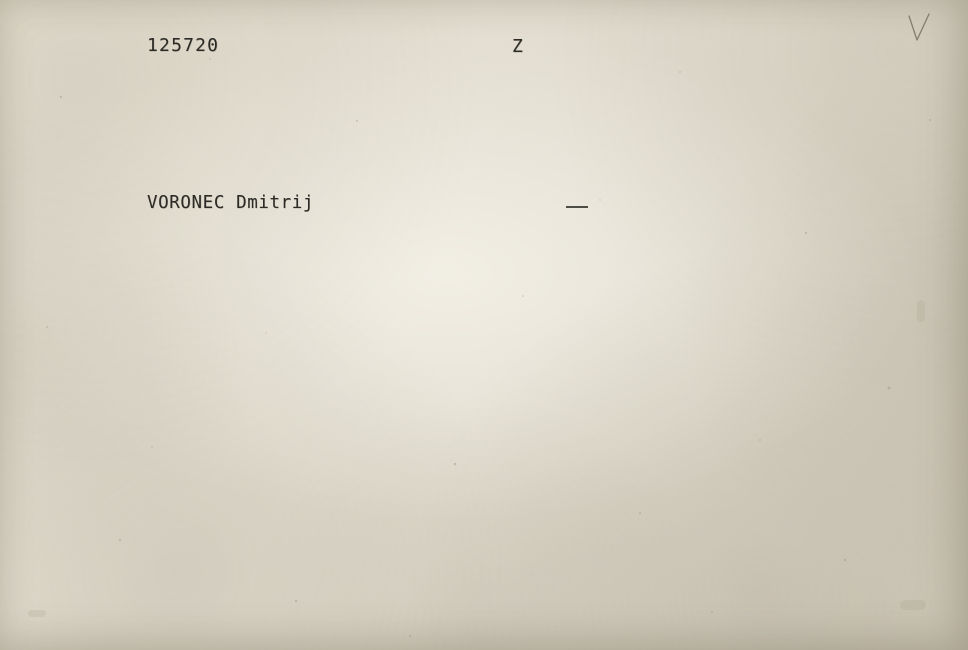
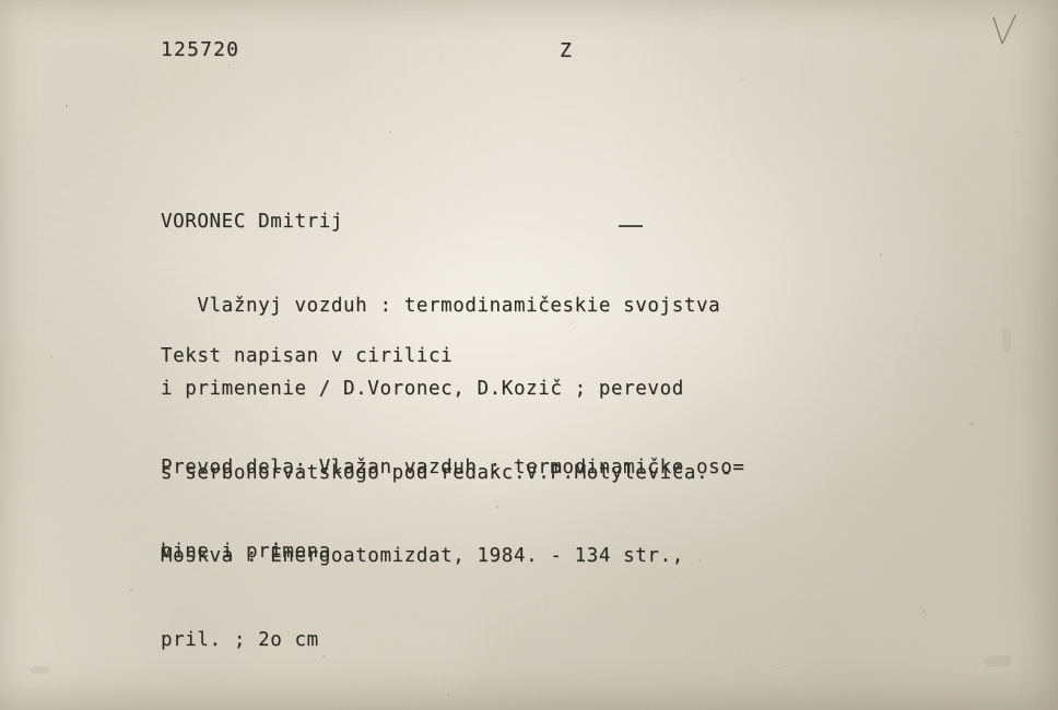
  125720
  Z
  VORONEC Dmitrij
+ Vlažnyj vozduh : termodinamičeskie svojstva
+ i primenenie / D.Voronec, D.Kozič ; perevod
+ s serbohorvatskogo pod redakc.V.P.Motyleviča. -
+ Moskva : Ènergoatomizdat, 1984. - 134 str.,
+ pril. ; 2o cm
+ Tekst napisan v cirilici
+ Prevod dela: Vlažan vazduh : termodinamičke oso=
+ bine i primena
